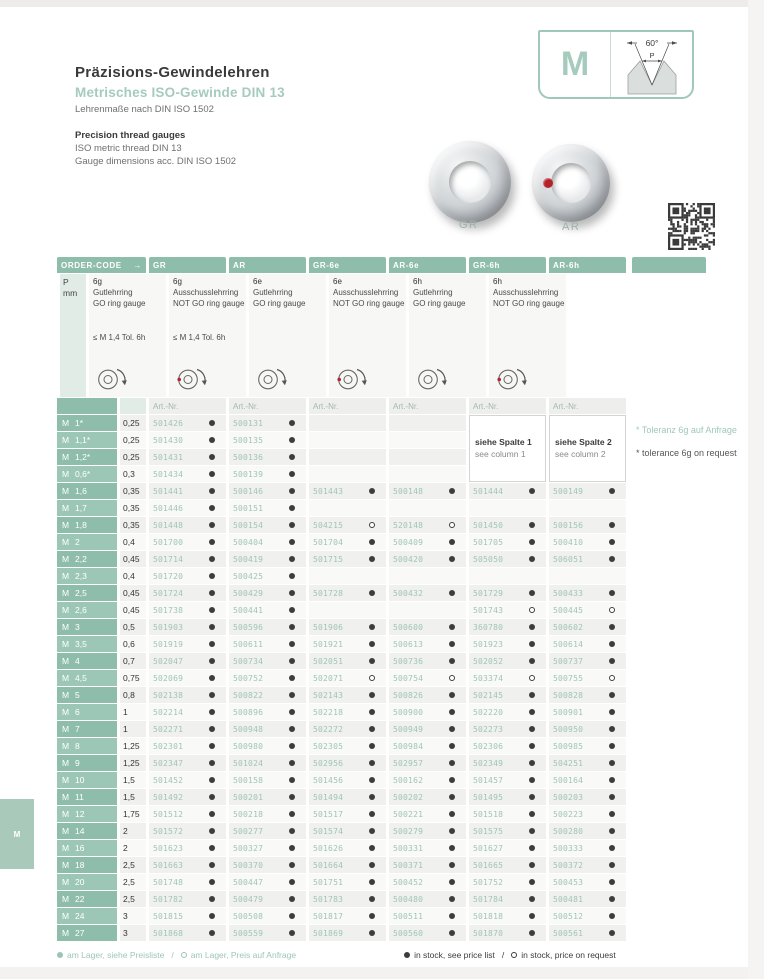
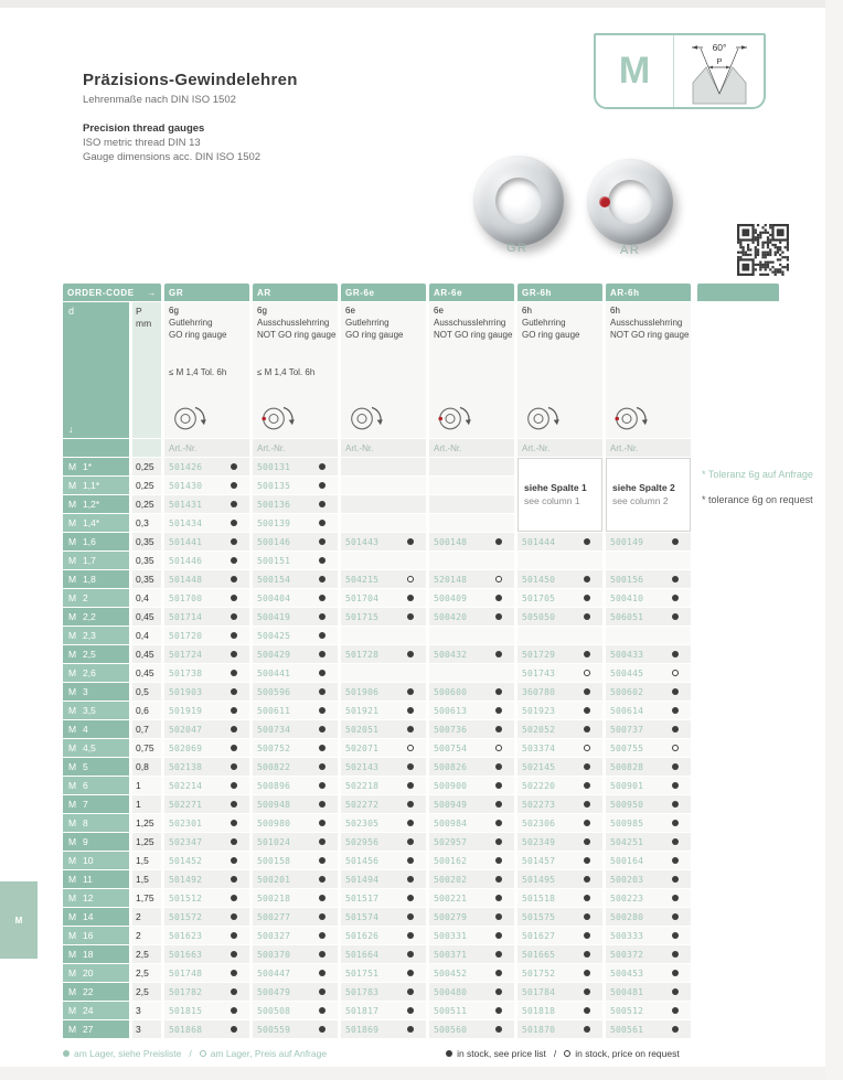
  Präzisions-Gewindelehren
- Metrisches ISO-Gewinde DIN 13
  Lehrenmaße nach DIN ISO 1502
  Precision thread gauges
  ISO metric thread DIN 13
  Gauge dimensions acc. DIN ISO 1502
  M
  60°
  P
  GR
  AR
  M
  ORDER-CODE
  →
  GR
  AR
  GR-6e
  AR-6e
  GR-6h
  AR-6h
+ d
+ ↓
  P
  mm
  6g
  Gutlehrring
  GO ring gauge
  ≤ M 1,4 Tol. 6h
  6g
  Ausschusslehrring
  NOT GO ring gauge
  ≤ M 1,4 Tol. 6h
  6e
  Gutlehrring
  GO ring gauge
  6e
  Ausschusslehrring
  NOT GO ring gauge
  6h
  Gutlehrring
  GO ring gauge
  6h
  Ausschusslehrring
  NOT GO ring gauge
  Art.-Nr.
  Art.-Nr.
  Art.-Nr.
  Art.-Nr.
  Art.-Nr.
  Art.-Nr.
  M
  1*
  0,25
  501426
  500131
  M
  1,1*
  0,25
  501430
  500135
  M
  1,2*
  0,25
  501431
  500136
  M
- 0,6*
+ 1,4*
  0,3
  501434
  500139
  M
  1,6
  0,35
  501441
  500146
  501443
  500148
  501444
  500149
  M
  1,7
  0,35
  501446
  500151
  M
  1,8
  0,35
  501448
  500154
  504215
  520148
  501450
  500156
  M
  2
  0,4
  501700
  500404
  501704
  500409
  501705
  500410
  M
  2,2
  0,45
  501714
  500419
  501715
  500420
  505050
  506051
  M
  2,3
  0,4
  501720
  500425
  M
  2,5
  0,45
  501724
  500429
  501728
  500432
  501729
  500433
  M
  2,6
  0,45
  501738
  500441
  501743
  500445
  M
  3
  0,5
  501903
  500596
  501906
  500600
  360780
  500602
  M
  3,5
  0,6
  501919
  500611
  501921
  500613
  501923
  500614
  M
  4
  0,7
  502047
  500734
  502051
  500736
  502052
  500737
  M
  4,5
  0,75
  502069
  500752
  502071
  500754
  503374
  500755
  M
  5
  0,8
  502138
  500822
  502143
  500826
  502145
  500828
  M
  6
  1
  502214
  500896
  502218
  500900
  502220
  500901
  M
  7
  1
  502271
  500948
  502272
  500949
  502273
  500950
  M
  8
  1,25
  502301
  500980
  502305
  500984
  502306
  500985
  M
  9
  1,25
  502347
  501024
  502956
  502957
  502349
  504251
  M
  10
  1,5
  501452
  500158
  501456
  500162
  501457
  500164
  M
  11
  1,5
  501492
  500201
  501494
  500202
  501495
  500203
  M
  12
  1,75
  501512
  500218
  501517
  500221
  501518
  500223
  M
  14
  2
  501572
  500277
  501574
  500279
  501575
  500280
  M
  16
  2
  501623
  500327
  501626
  500331
  501627
  500333
  M
  18
  2,5
  501663
  500370
  501664
  500371
  501665
  500372
  M
  20
  2,5
  501748
  500447
  501751
  500452
  501752
  500453
  M
  22
  2,5
  501782
  500479
  501783
  500480
  501784
  500481
  M
  24
  3
  501815
  500508
  501817
  500511
  501818
  500512
  M
  27
  3
  501868
  500559
  501869
  500560
  501870
  500561
  siehe Spalte 1
  see column 1
  siehe Spalte 2
  see column 2
  * Toleranz 6g auf Anfrage
  * tolerance 6g on request
  am Lager, siehe Preisliste
  /
  am Lager, Preis auf Anfrage
  in stock, see price list
  /
  in stock, price on request
